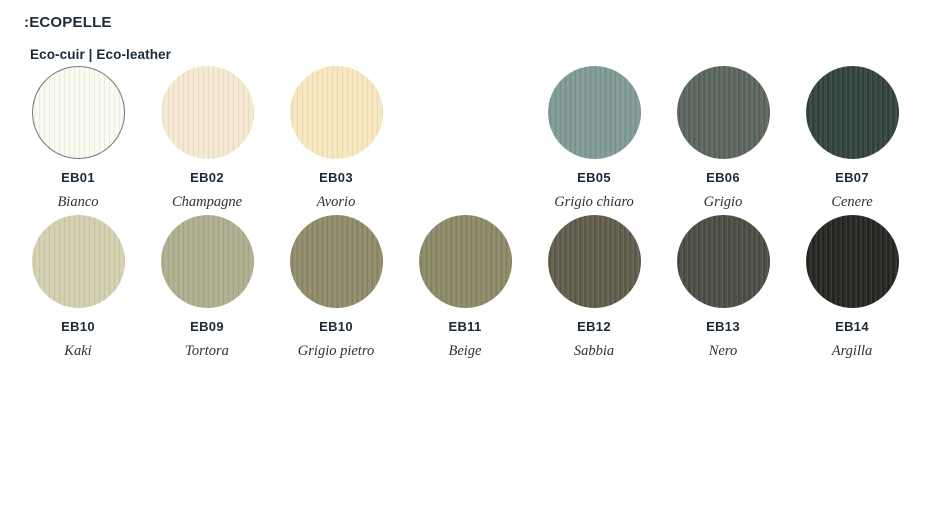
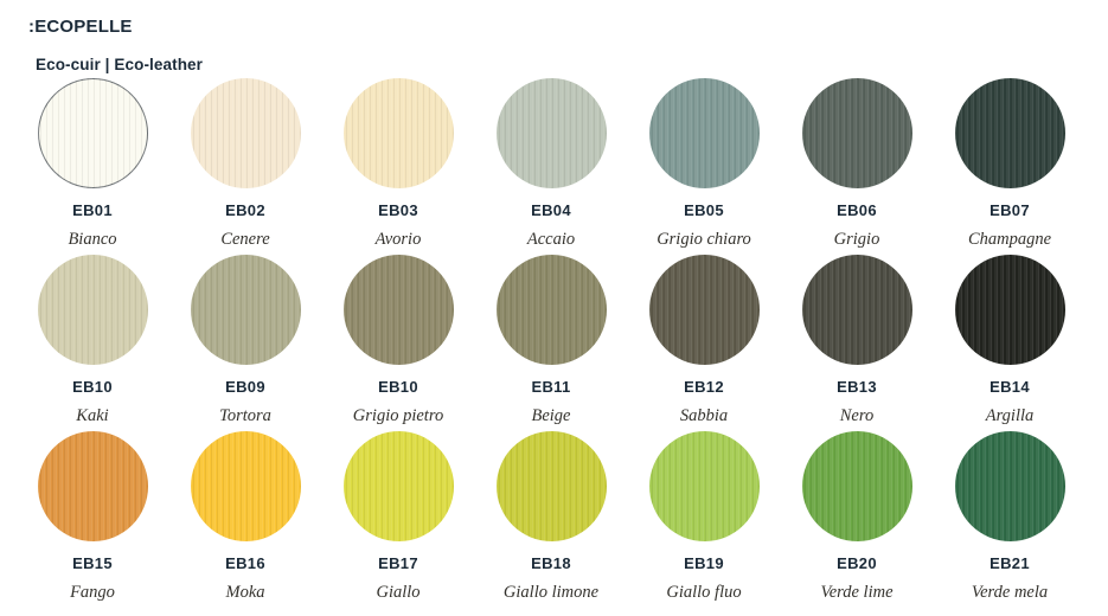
  :ECOPELLE
  Eco-cuir | Eco-leather
  EB01
  Bianco
  EB02
- Champagne
+ Cenere
  EB03
  Avorio
+ EB04
+ Accaio
  EB05
  Grigio chiaro
  EB06
  Grigio
  EB07
- Cenere
+ Champagne
  EB10
  Kaki
  EB09
  Tortora
  EB10
  Grigio pietro
  EB11
  Beige
  EB12
  Sabbia
  EB13
  Nero
  EB14
  Argilla
+ EB15
+ Fango
+ EB16
+ Moka
+ EB17
+ Giallo
+ EB18
+ Giallo limone
+ EB19
+ Giallo fluo
+ EB20
+ Verde lime
+ EB21
+ Verde mela
